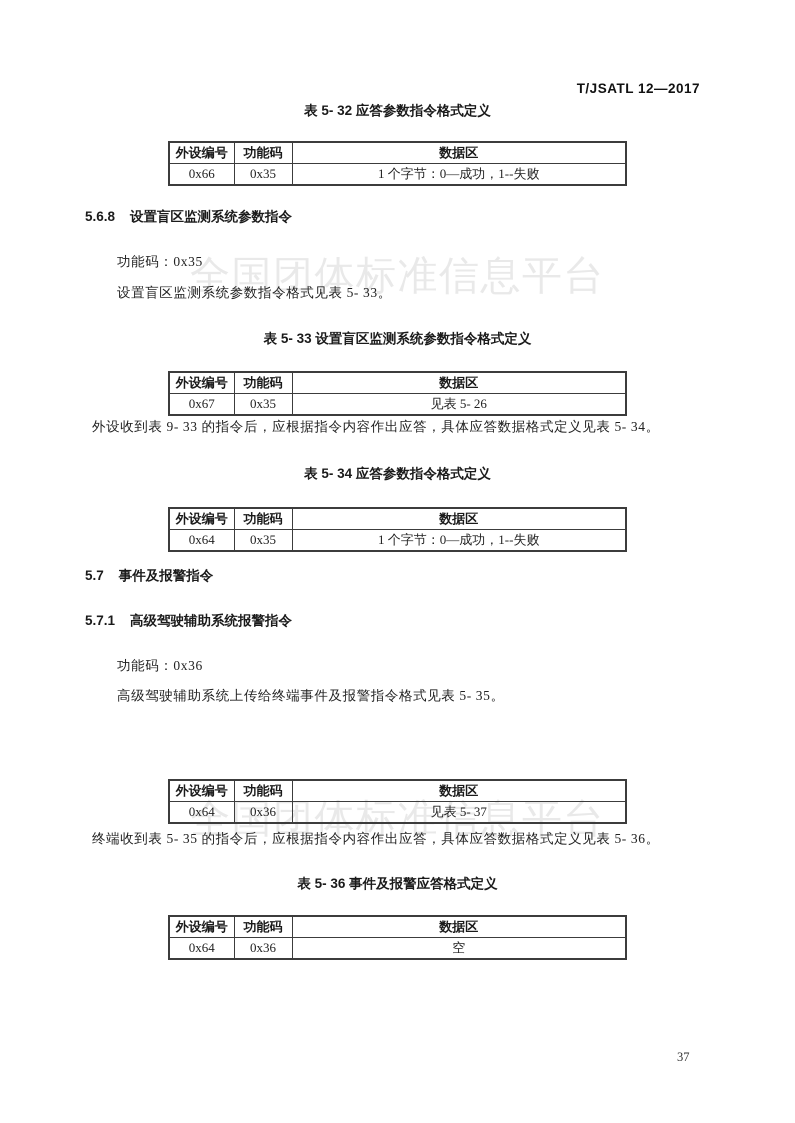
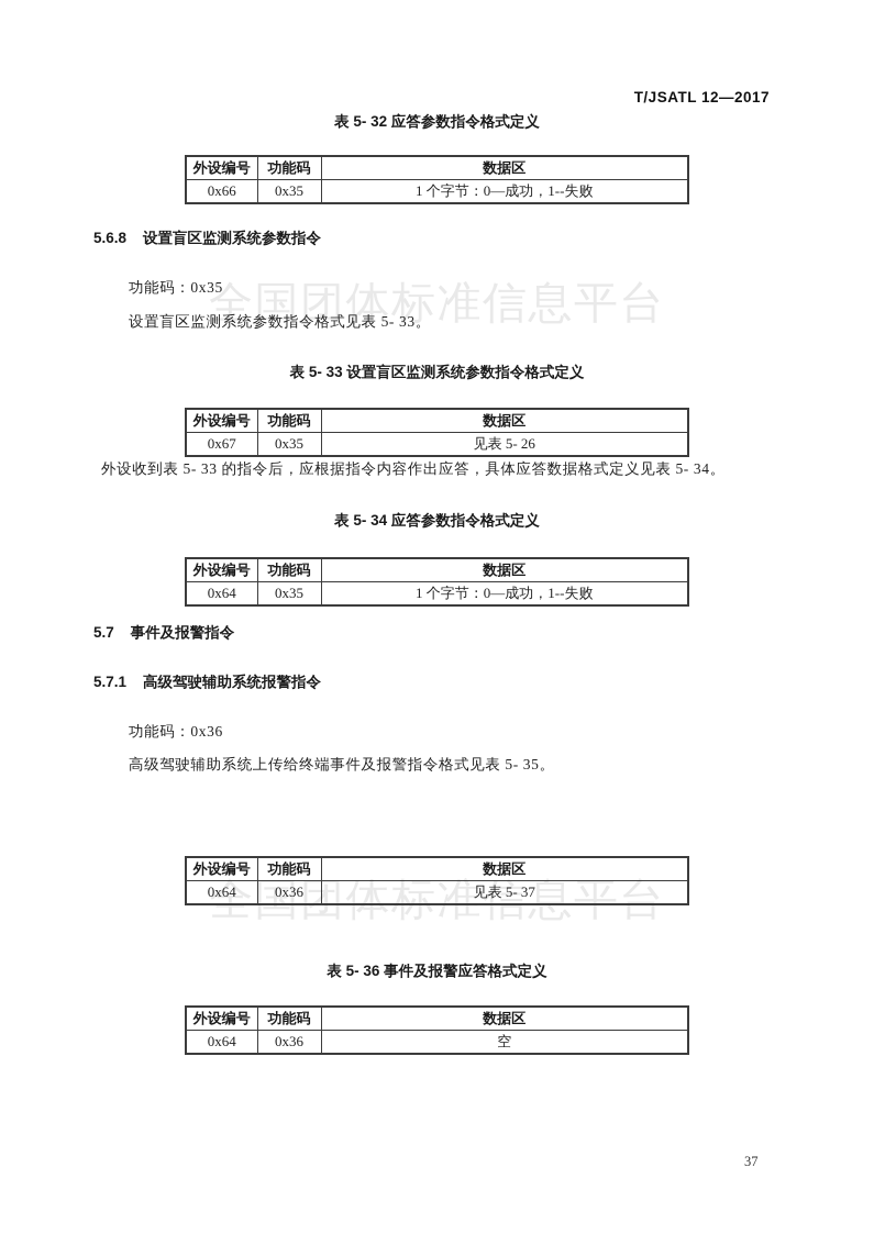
  全国团体标准信息平台
  全国团体标准信息平台
  T/JSATL 12—2017
  表 5- 32 应答参数指令格式定义
  外设编号	功能码	数据区
  0x66	0x35	1 个字节：0—成功，1--失败
  5.6.8 设置盲区监测系统参数指令
  功能码：0x35
  设置盲区监测系统参数指令格式见表 5- 33。
  表 5- 33 设置盲区监测系统参数指令格式定义
  外设编号	功能码	数据区
  0x67	0x35	见表 5- 26
- 外设收到表 9- 33 的指令后，应根据指令内容作出应答，具体应答数据格式定义见表 5- 34。
+ 外设收到表 5- 33 的指令后，应根据指令内容作出应答，具体应答数据格式定义见表 5- 34。
  表 5- 34 应答参数指令格式定义
  外设编号	功能码	数据区
  0x64	0x35	1 个字节：0—成功，1--失败
  5.7 事件及报警指令
  5.7.1 高级驾驶辅助系统报警指令
  功能码：0x36
  高级驾驶辅助系统上传给终端事件及报警指令格式见表 5- 35。
  外设编号	功能码	数据区
  0x64	0x36	见表 5- 37
- 终端收到表 5- 35 的指令后，应根据指令内容作出应答，具体应答数据格式定义见表 5- 36。
  表 5- 36 事件及报警应答格式定义
  外设编号	功能码	数据区
  0x64	0x36	空
  37
